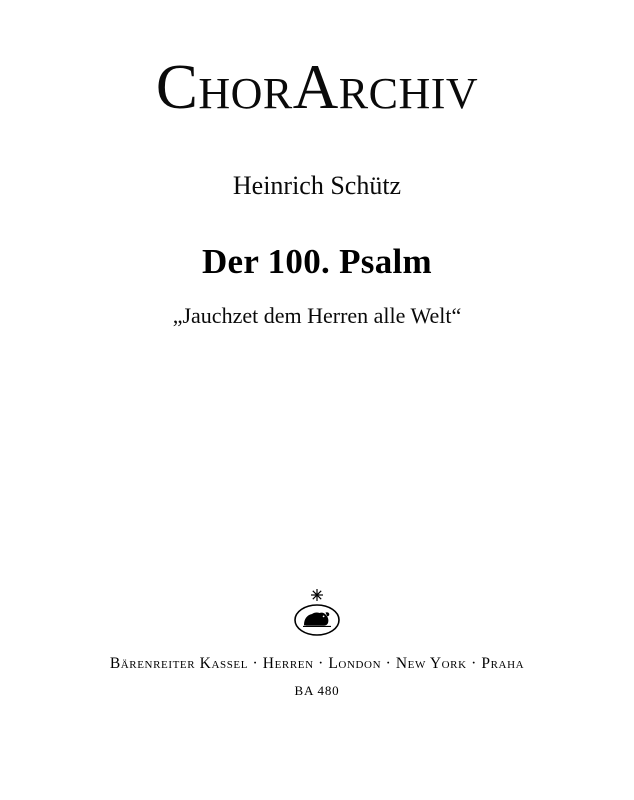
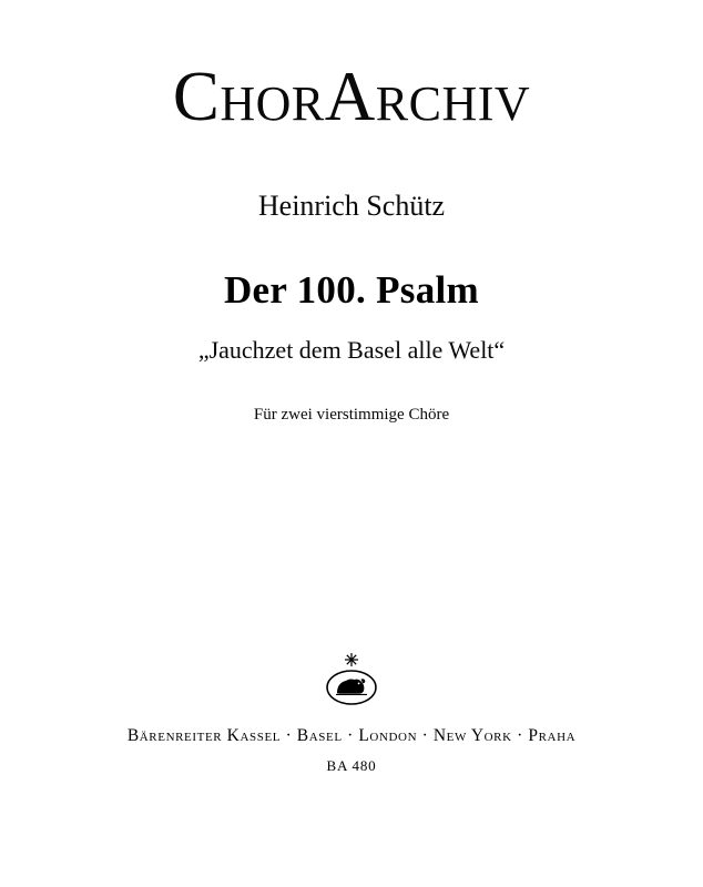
  ChorArchiv
  Heinrich Schütz
  Der 100. Psalm
- „Jauchzet dem Herren alle Welt“
+ „Jauchzet dem Basel alle Welt“
+ Für zwei vierstimmige Chöre
- Bärenreiter Kassel · Herren · London · New York · Praha
+ Bärenreiter Kassel · Basel · London · New York · Praha
  BA 480
